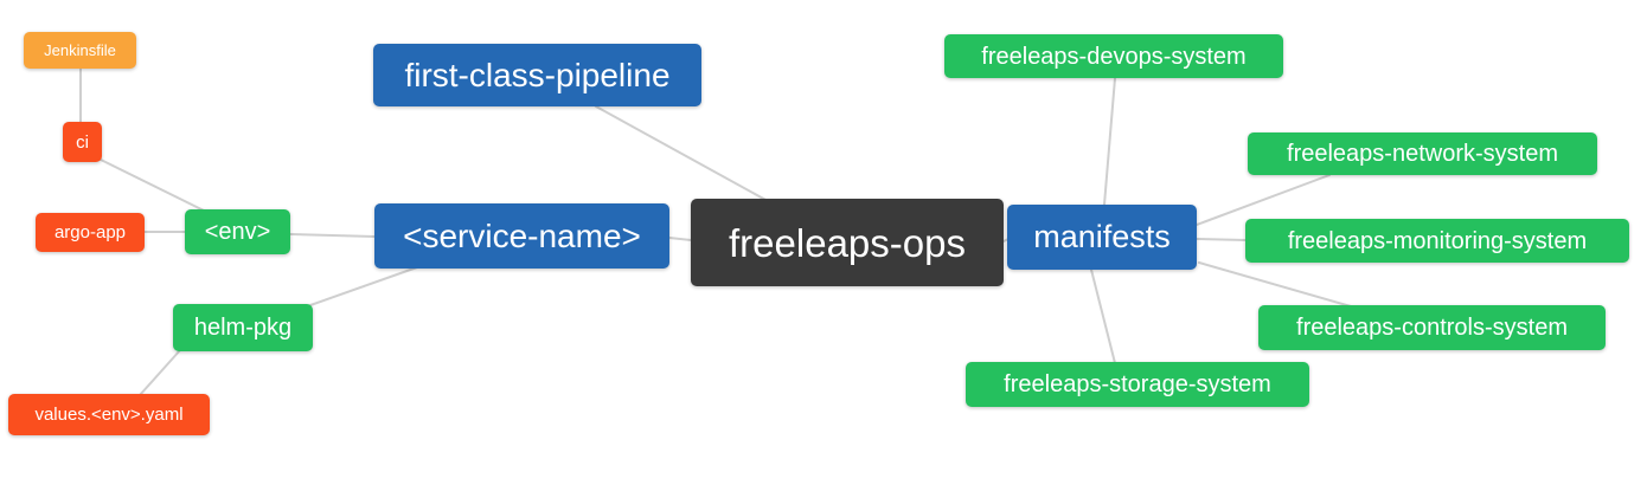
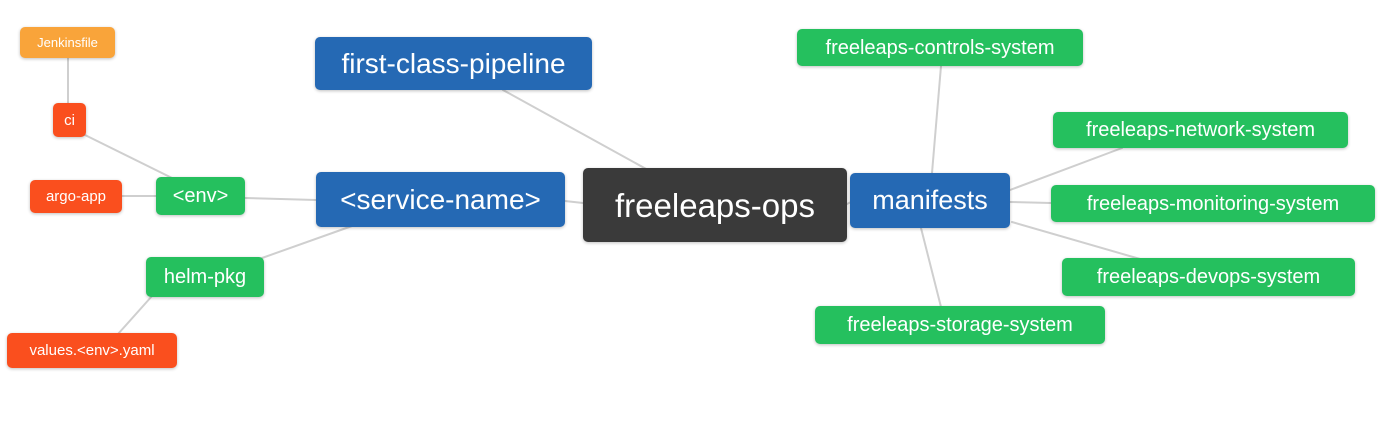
  freeleaps-ops
  first-class-pipeline
  <service-name>
  manifests
  <env>
  helm-pkg
  ci
  argo-app
  values.<env>.yaml
  Jenkinsfile
- freeleaps-devops-system
+ freeleaps-controls-system
  freeleaps-network-system
  freeleaps-monitoring-system
- freeleaps-controls-system
+ freeleaps-devops-system
  freeleaps-storage-system
